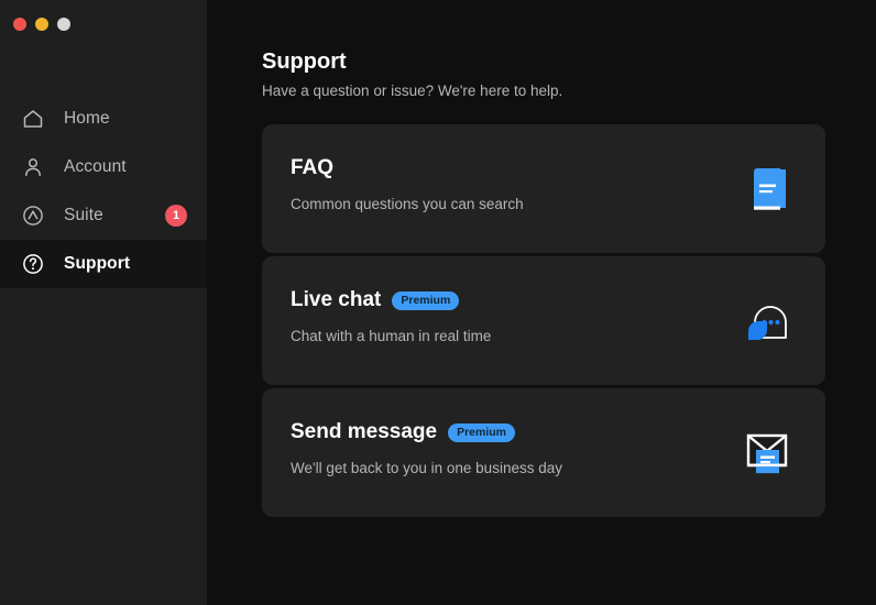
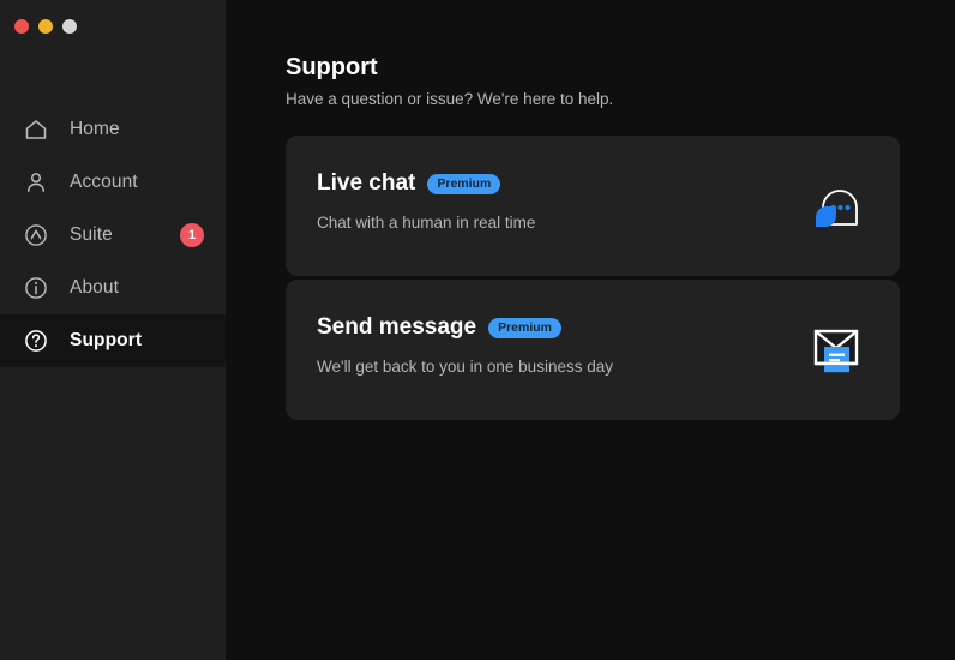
  Home
  Account
  Suite
  1
+ About
  Support
  Support
  Have a question or issue? We're here to help.
- FAQ
- Common questions you can search
  Live chat
  Premium
  Chat with a human in real time
  Send message
  Premium
  We'll get back to you in one business day
